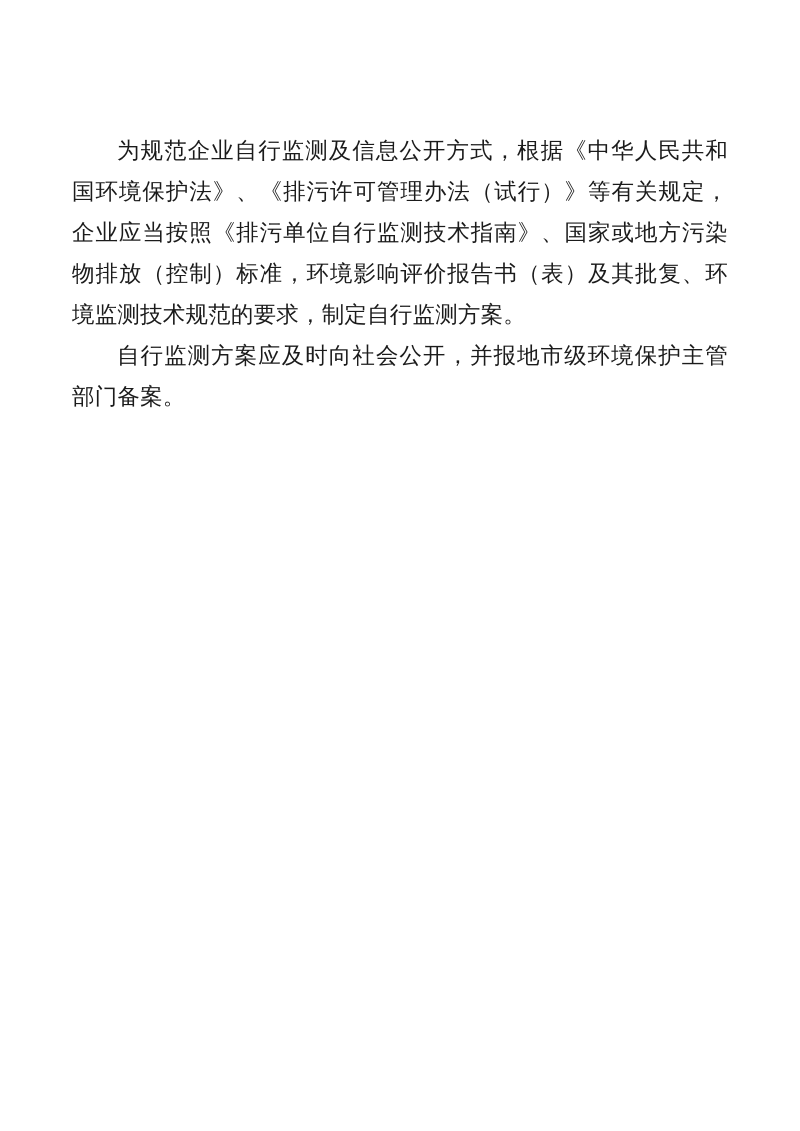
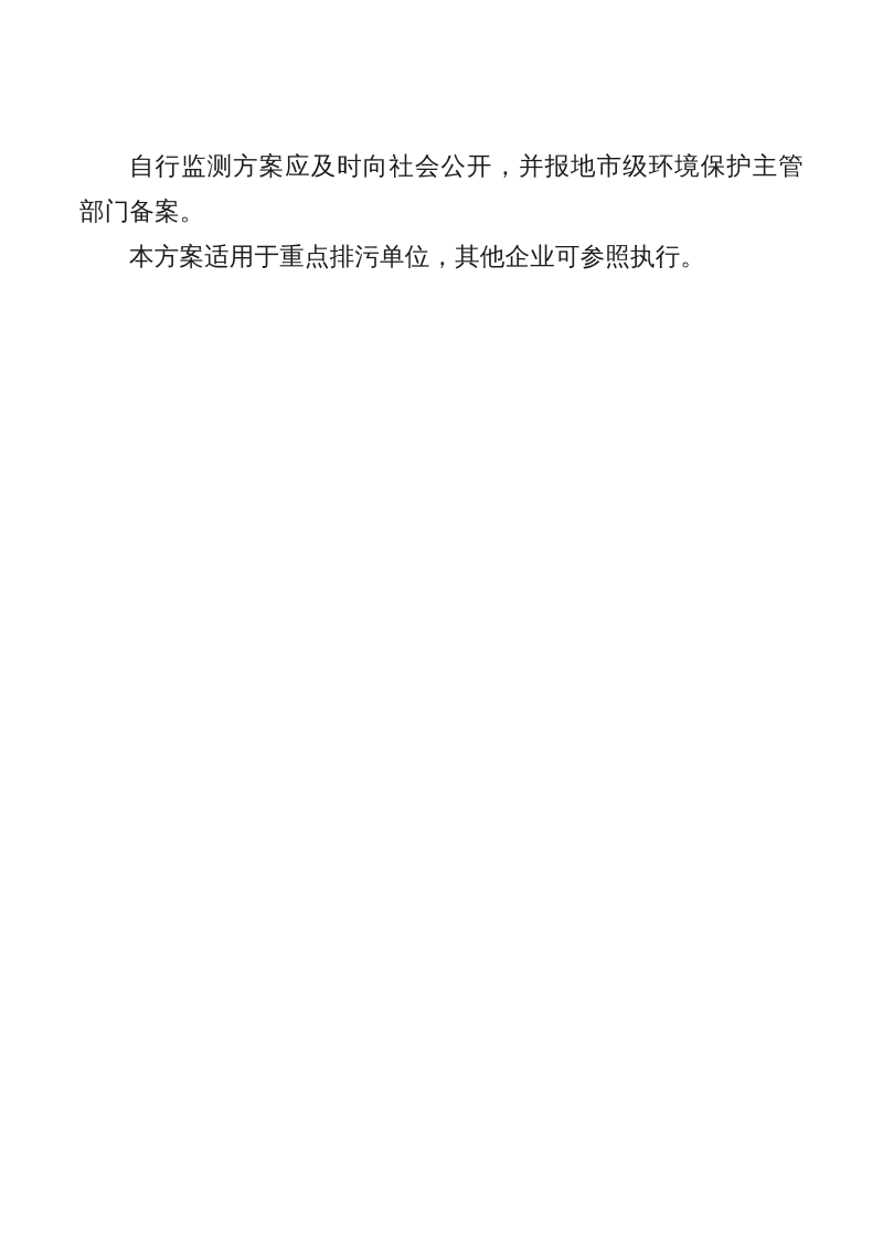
- 为规范企业自行监测及信息公开方式，根据《中华人民共和国环境保护法》、《排污许可管理办法（试行）》等有关规定，企业应当按照《排污单位自行监测技术指南》、国家或地方污染物排放（控制）标准，环境影响评价报告书（表）及其批复、环境监测技术规范的要求，制定自行监测方案。
  自行监测方案应及时向社会公开，并报地市级环境保护主管部门备案。
+ 本方案适用于重点排污单位，其他企业可参照执行。
